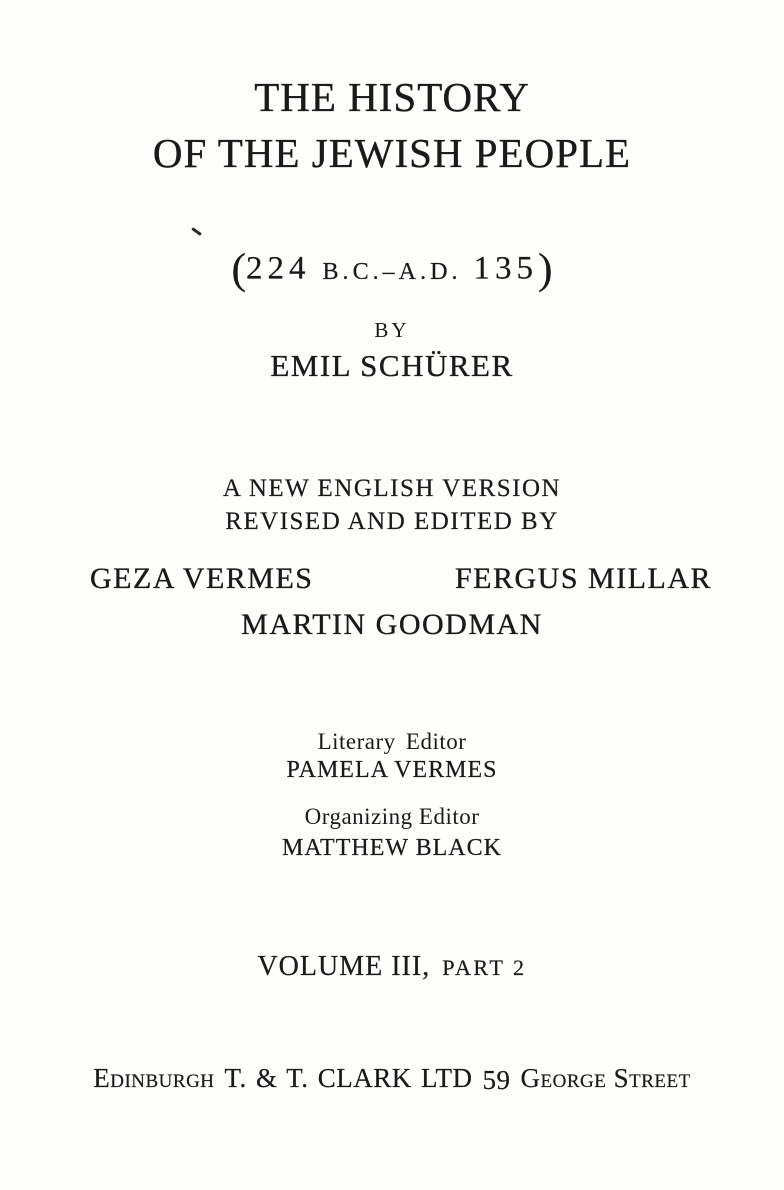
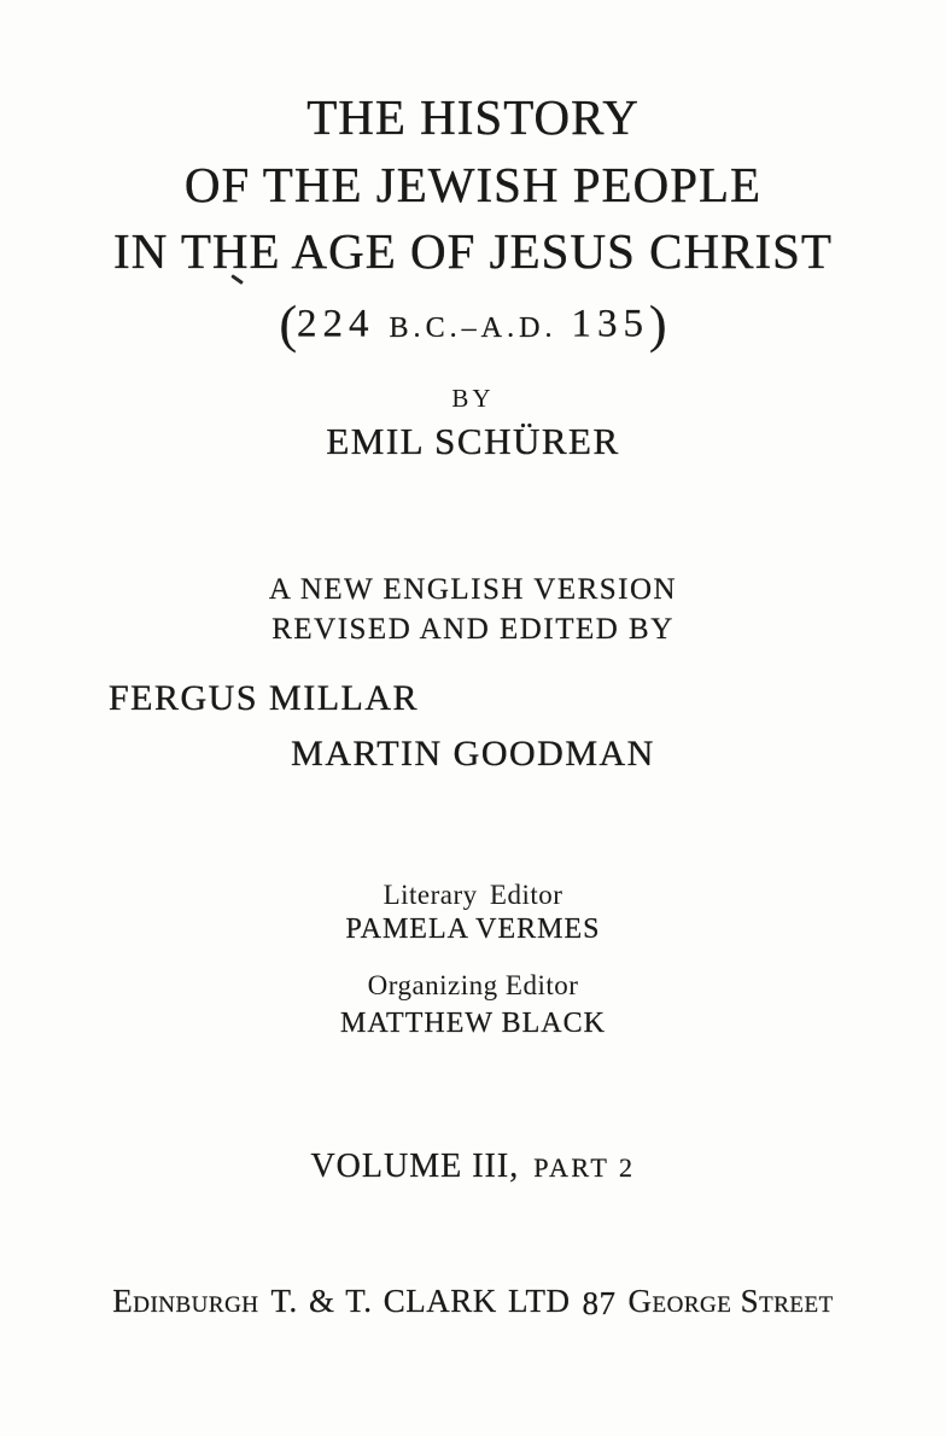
  THE HISTORY
  OF THE JEWISH PEOPLE
+ IN THE AGE OF JESUS CHRIST
  (224 B.C.–A.D. 135)
  BY
  EMIL SCHÜRER
  A NEW ENGLISH VERSION
  REVISED AND EDITED BY
- GEZA VERMES
  FERGUS MILLAR
  MARTIN GOODMAN
  Literary Editor
  PAMELA VERMES
  Organizing Editor
  MATTHEW BLACK
  VOLUME III, PART 2
- Edinburgh T. & T. CLARK LTD 59 George Street
+ Edinburgh T. & T. CLARK LTD 87 George Street
